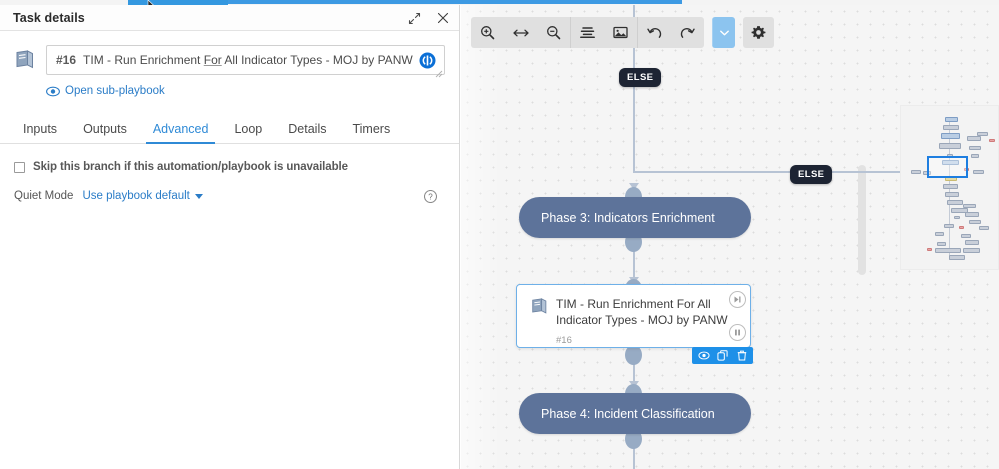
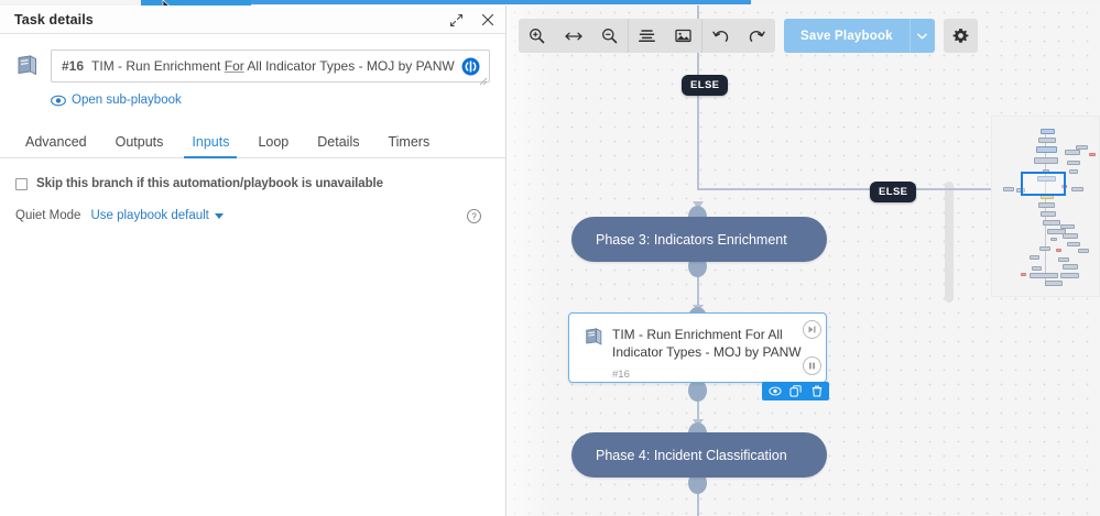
  Task details
  #16
  TIM - Run Enrichment For All Indicator Types - MOJ by PANW
  Open sub-playbook
- Inputs
+ Advanced
  Outputs
- Advanced
+ Inputs
  Loop
  Details
  Timers
  Skip this branch if this automation/playbook is unavailable
  Quiet Mode
  Use playbook default
  ?
  ELSE
  ELSE
  Phase 3: Indicators Enrichment
  TIM - Run Enrichment For All
  Indicator Types - MOJ by PANW
  #16
  Phase 4: Incident Classification
+ Save Playbook
